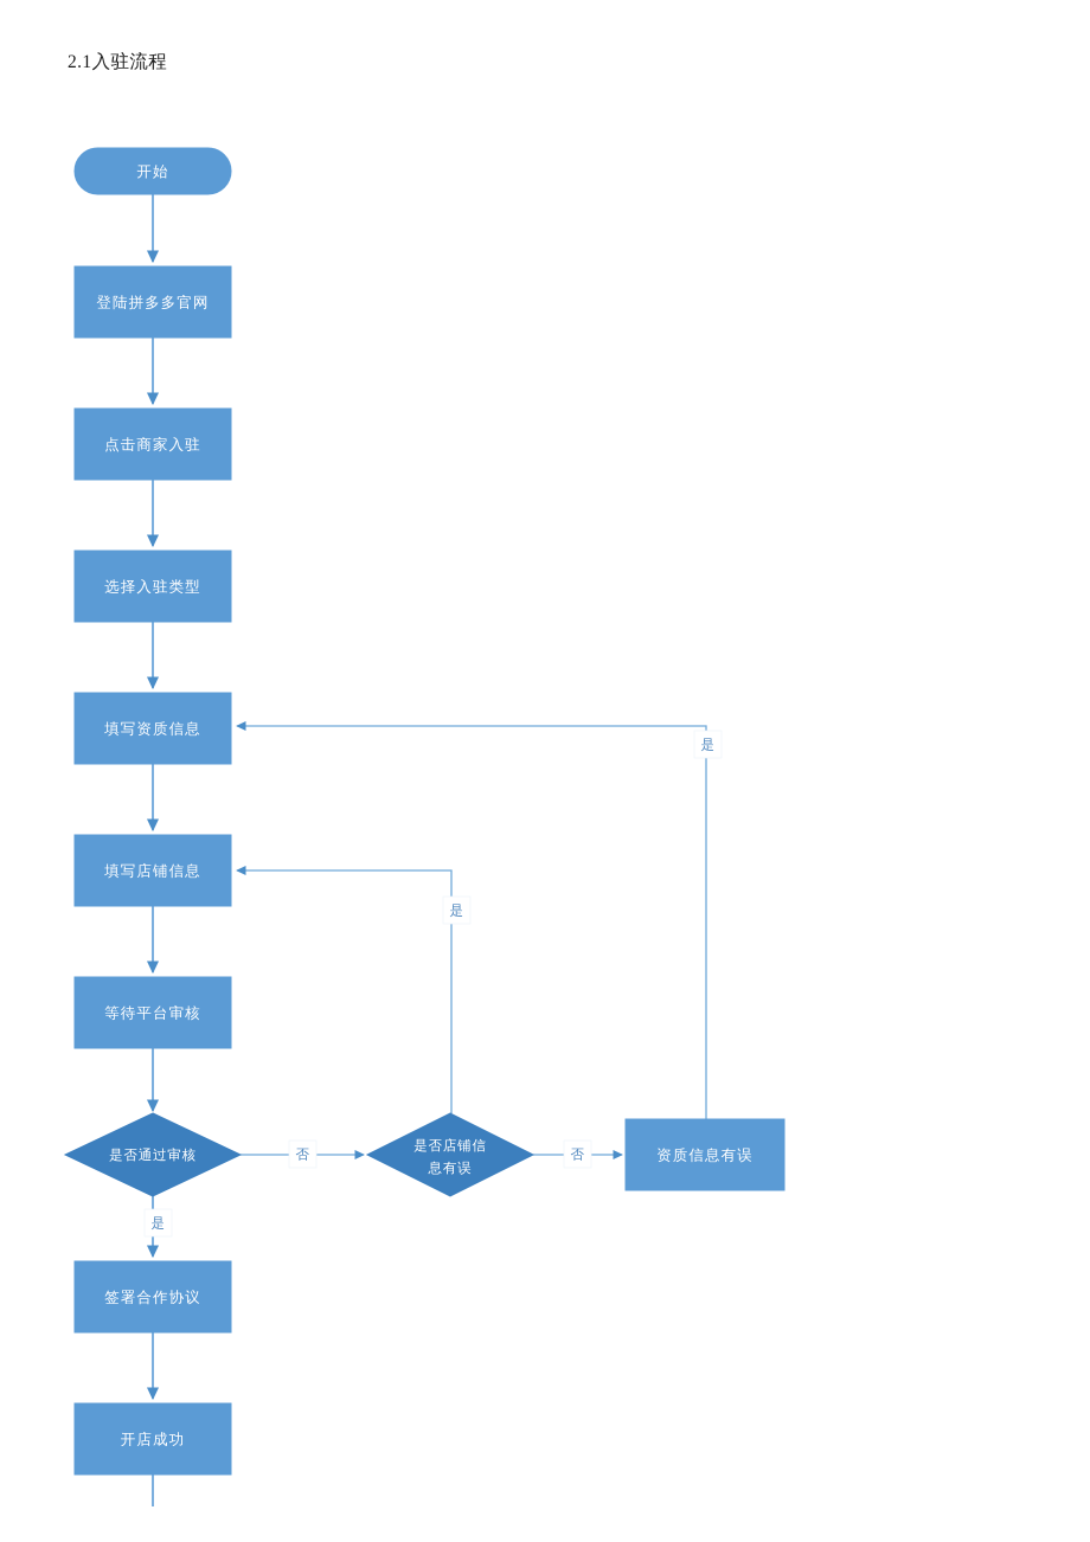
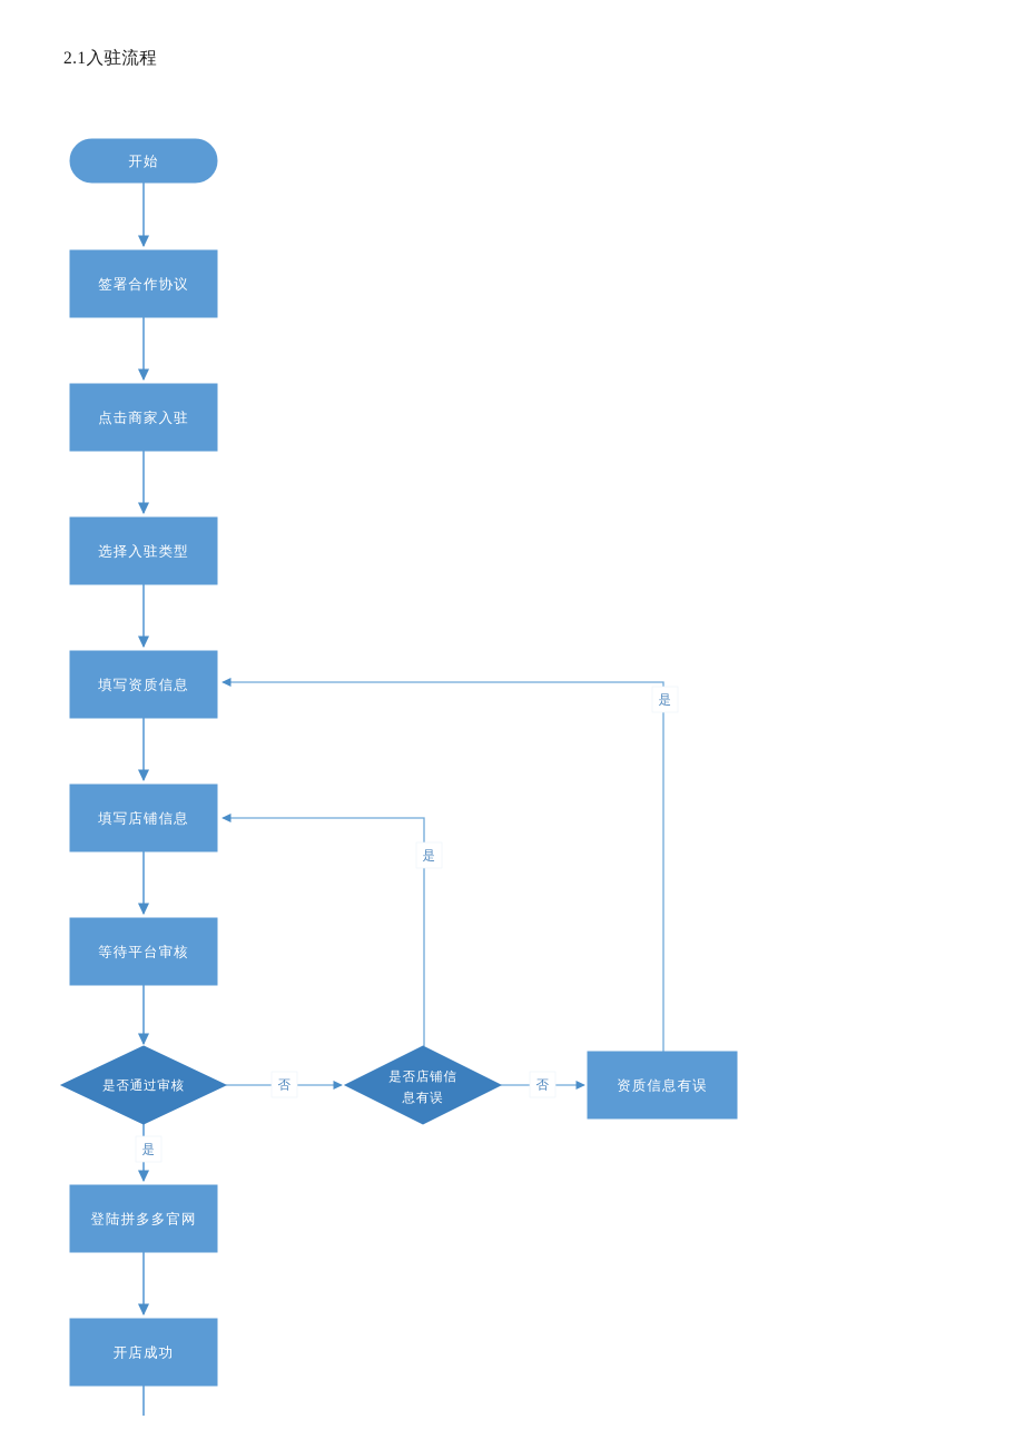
  2.1入驻流程
  开始
- 登陆拼多多官网
+ 签署合作协议
  点击商家入驻
  选择入驻类型
  填写资质信息
  填写店铺信息
  等待平台审核
  是否通过审核
  是否店铺信
  息有误
  资质信息有误
- 签署合作协议
+ 登陆拼多多官网
  开店成功
  否
  否
  是
  是
  是
